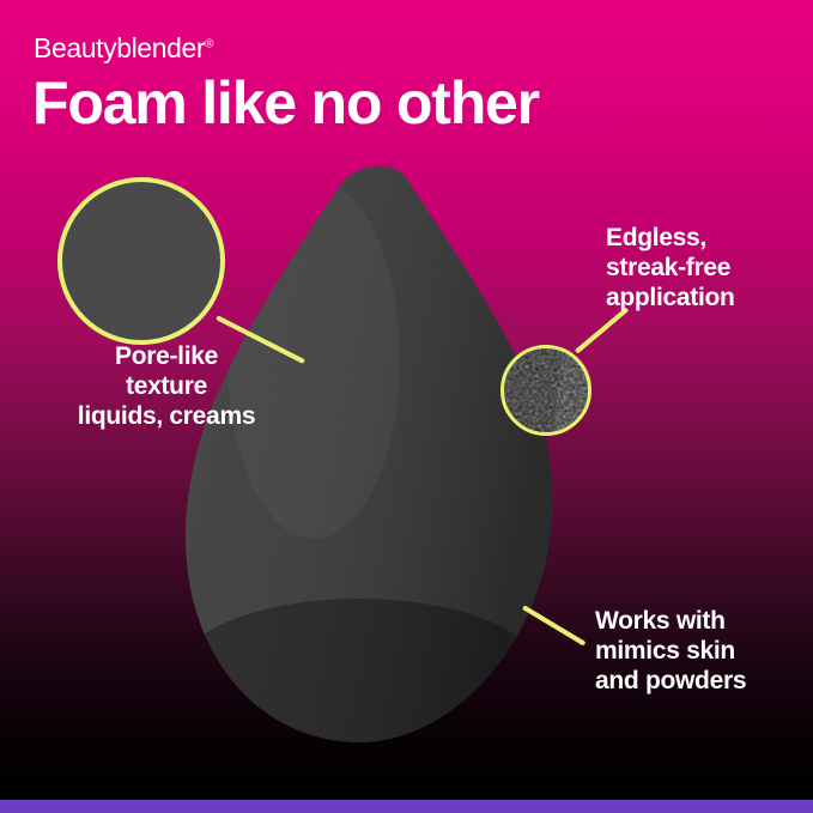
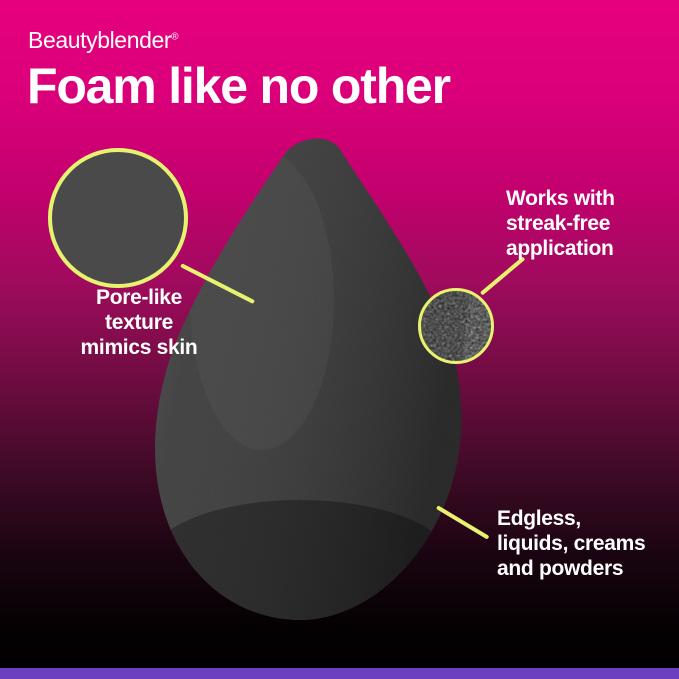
  Beautyblender®
  Foam like no other
  Pore-like
  texture
- liquids, creams
+ mimics skin
- Edgless,
+ Works with
  streak-free
  application
- Works with
+ Edgless,
- mimics skin
+ liquids, creams
  and powders
